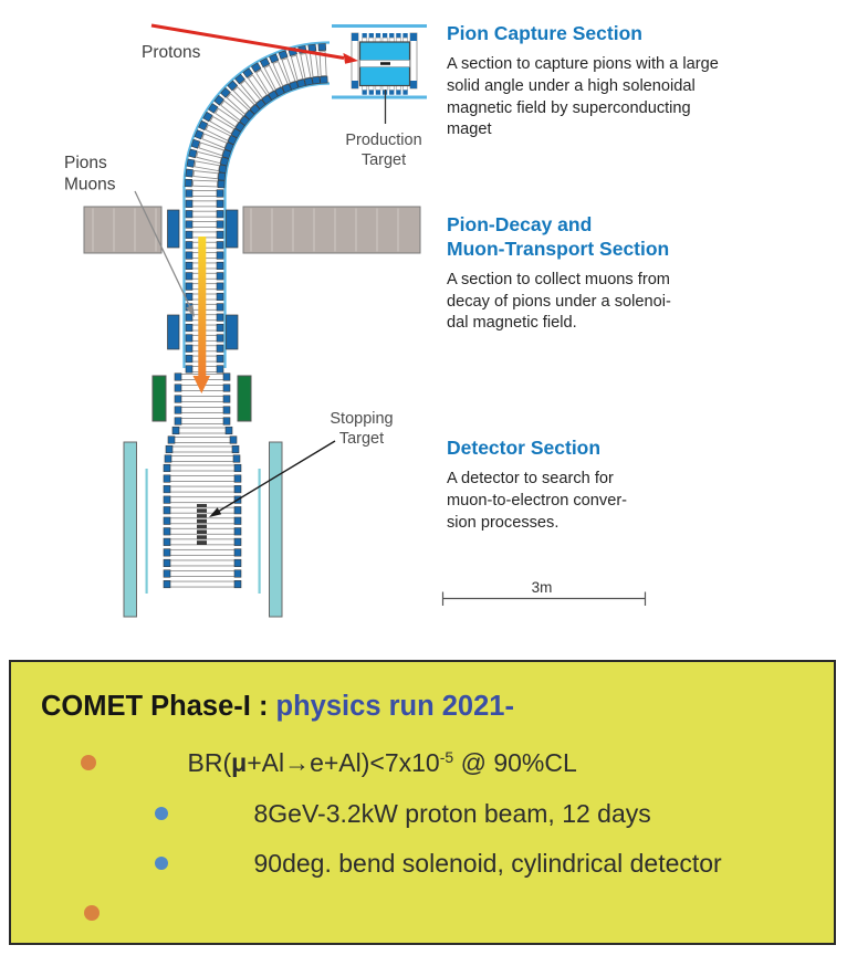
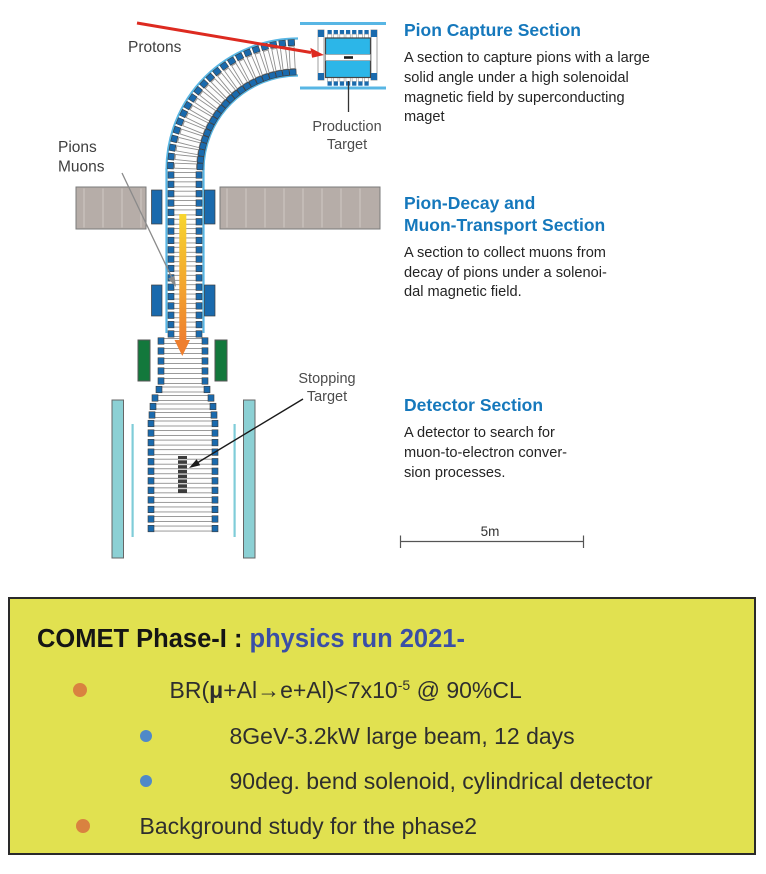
- 3m
+ 5m
  Protons
  Pions
  Muons
  Production
  Target
  Stopping
  Target
  Pion Capture Section
  A section to capture pions with a large
  solid angle under a high solenoidal
  magnetic field by superconducting
  maget
  Pion-Decay and
  Muon-Transport Section
  A section to collect muons from
  decay of pions under a solenoi-
  dal magnetic field.
  Detector Section
  A detector to search for
  muon-to-electron conver-
  sion processes.
  COMET Phase-I : physics run 2021-
  BR(μ+Al→e+Al)<7x10-5 @ 90%CL
- 8GeV-3.2kW proton beam, 12 days
+ 8GeV-3.2kW large beam, 12 days
  90deg. bend solenoid, cylindrical detector
+ Background study for the phase2
